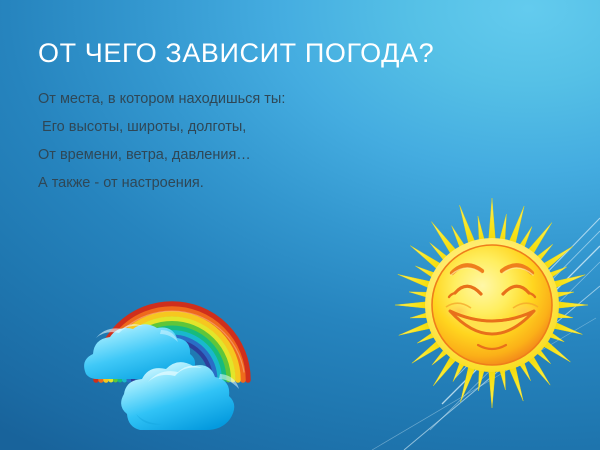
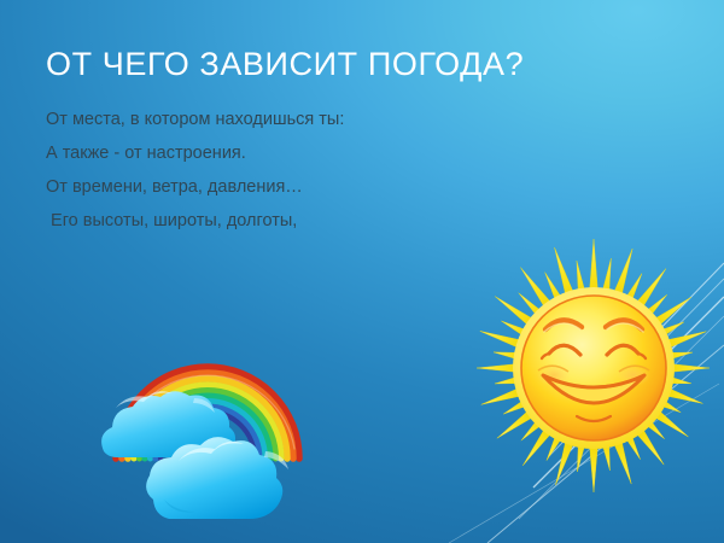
  ОТ ЧЕГО ЗАВИСИТ ПОГОДА?
  От места, в котором находишься ты:
- Его высоты, широты, долготы,
+ А также - от настроения.
  От времени, ветра, давления…
- А также - от настроения.
+ Его высоты, широты, долготы,
